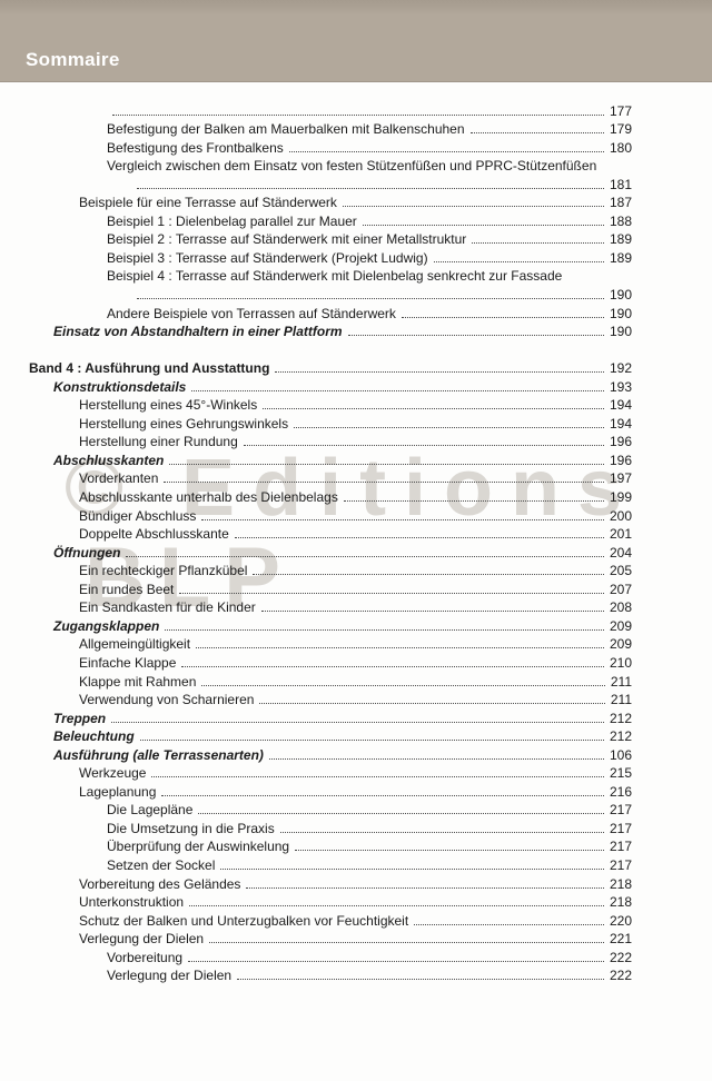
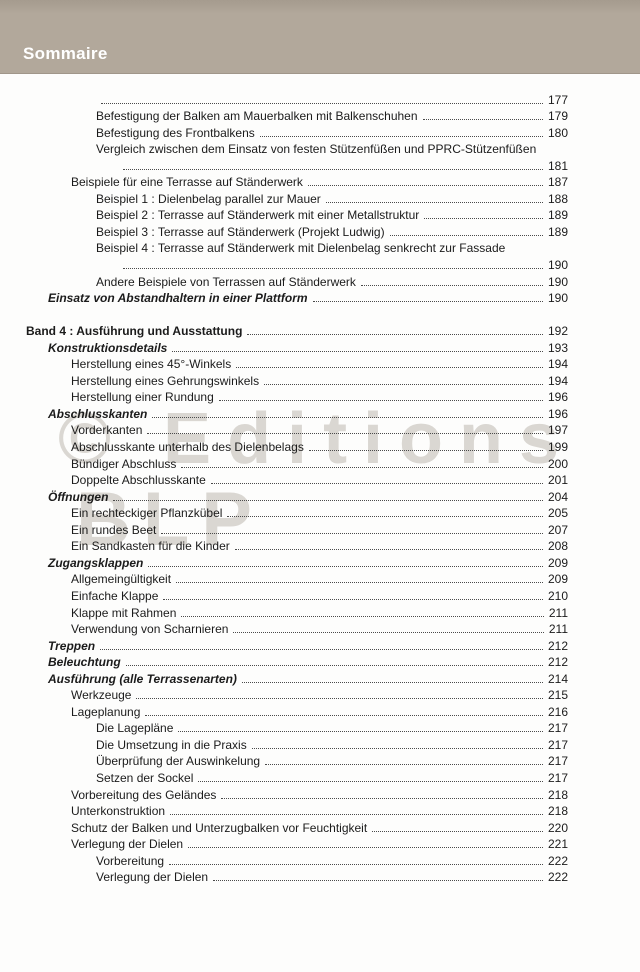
  Sommaire
  © Editions
  BLP
  177
  Befestigung der Balken am Mauerbalken mit Balkenschuhen
  179
  Befestigung des Frontbalkens
  180
  Vergleich zwischen dem Einsatz von festen Stützenfüßen und PPRC-Stützenfüßen
  181
  Beispiele für eine Terrasse auf Ständerwerk
  187
  Beispiel 1 : Dielenbelag parallel zur Mauer
  188
  Beispiel 2 : Terrasse auf Ständerwerk mit einer Metallstruktur
  189
  Beispiel 3 : Terrasse auf Ständerwerk (Projekt Ludwig)
  189
  Beispiel 4 : Terrasse auf Ständerwerk mit Dielenbelag senkrecht zur Fassade
  190
  Andere Beispiele von Terrassen auf Ständerwerk
  190
  Einsatz von Abstandhaltern in einer Plattform
  190
  Band 4 : Ausführung und Ausstattung
  192
  Konstruktionsdetails
  193
  Herstellung eines 45°-Winkels
  194
  Herstellung eines Gehrungswinkels
  194
  Herstellung einer Rundung
  196
  Abschlusskanten
  196
  Vorderkanten
  197
  Abschlusskante unterhalb des Dielenbelags
  199
  Bündiger Abschluss
  200
  Doppelte Abschlusskante
  201
  Öffnungen
  204
  Ein rechteckiger Pflanzkübel
  205
  Ein rundes Beet
  207
  Ein Sandkasten für die Kinder
  208
  Zugangsklappen
  209
  Allgemeingültigkeit
  209
  Einfache Klappe
  210
  Klappe mit Rahmen
  211
  Verwendung von Scharnieren
  211
  Treppen
  212
  Beleuchtung
  212
  Ausführung (alle Terrassenarten)
- 106
+ 214
  Werkzeuge
  215
  Lageplanung
  216
  Die Lagepläne
  217
  Die Umsetzung in die Praxis
  217
  Überprüfung der Auswinkelung
  217
  Setzen der Sockel
  217
  Vorbereitung des Geländes
  218
  Unterkonstruktion
  218
  Schutz der Balken und Unterzugbalken vor Feuchtigkeit
  220
  Verlegung der Dielen
  221
  Vorbereitung
  222
  Verlegung der Dielen
  222
